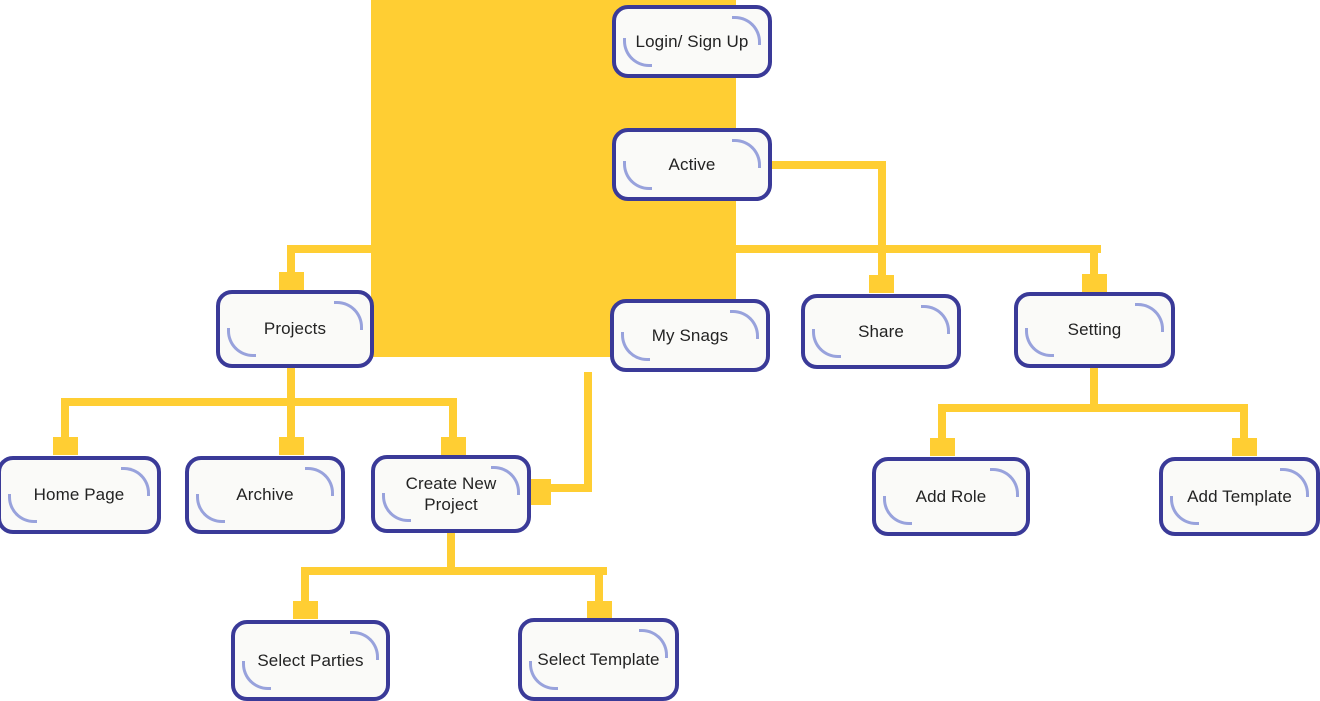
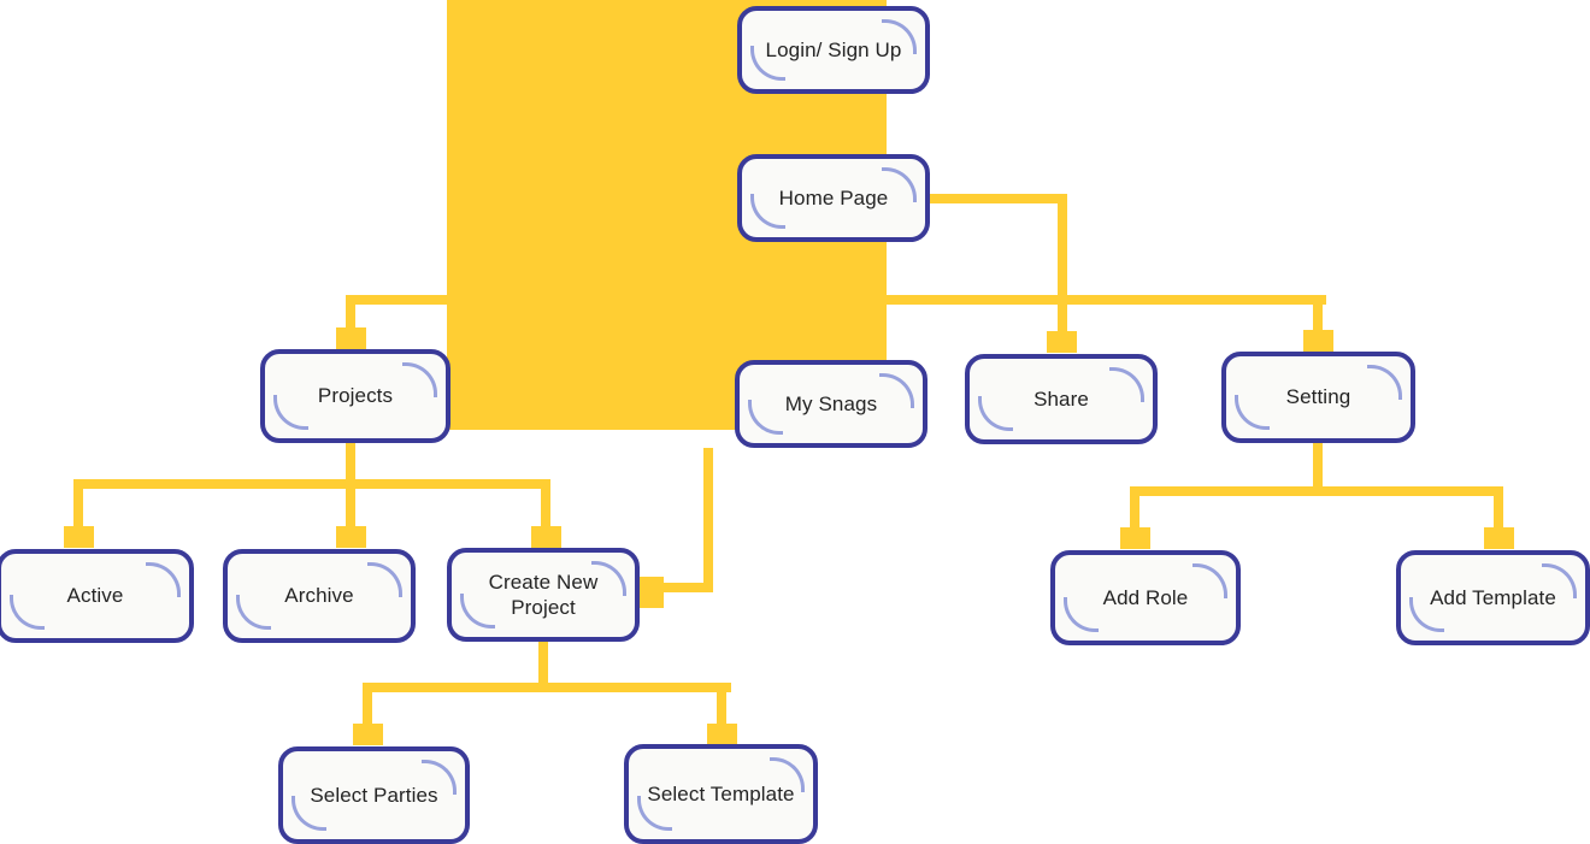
  Login/ Sign Up
- Active
+ Home Page
  Projects
  My Snags
  Share
  Setting
- Home Page
+ Active
  Archive
  Create New
  Project
  Add Role
  Add Template
  Select Parties
  Select Template
